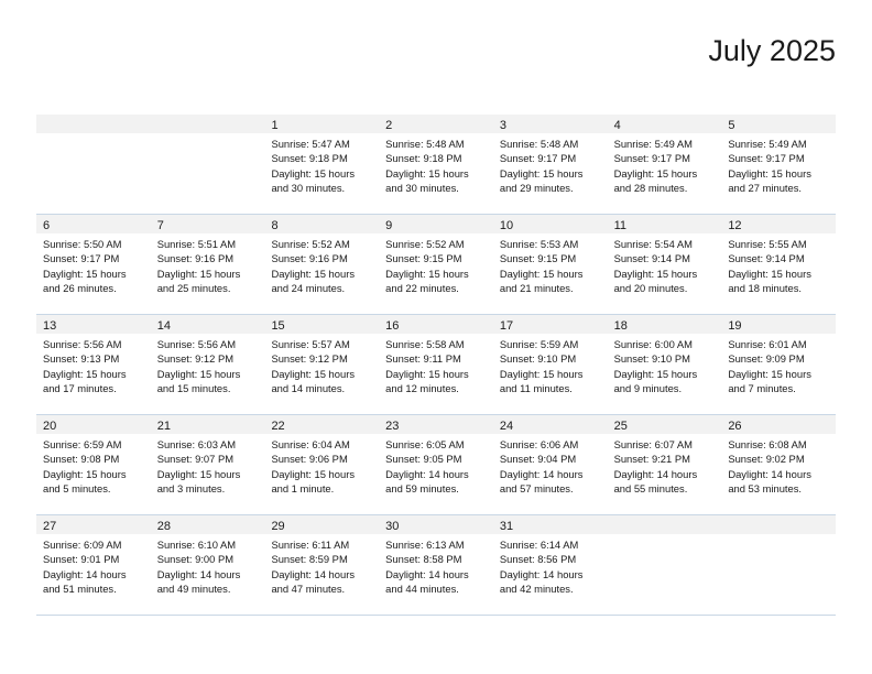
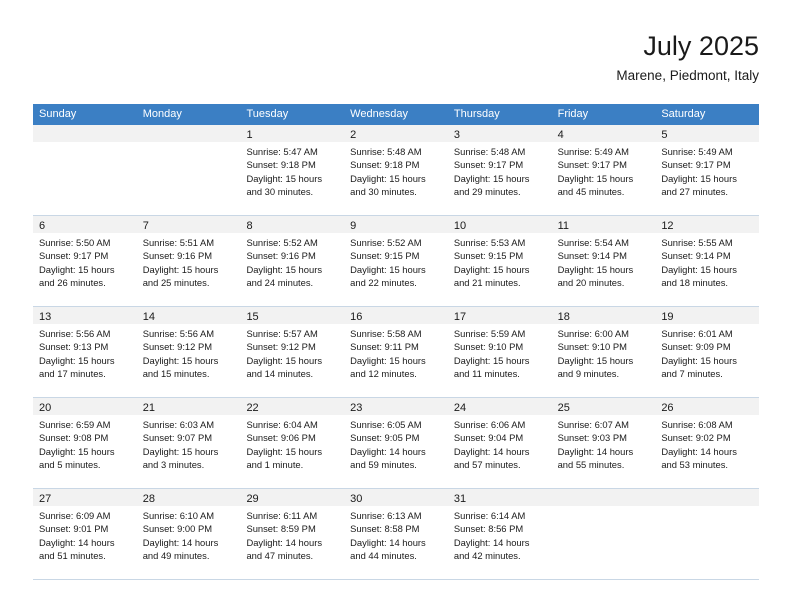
  July 2025
+ Marene, Piedmont, Italy
+ Sunday
+ Monday
+ Tuesday
+ Wednesday
+ Thursday
+ Friday
+ Saturday
  1
  Sunrise: 5:47 AM
  Sunset: 9:18 PM
  Daylight: 15 hours
  and 30 minutes.
  2
  Sunrise: 5:48 AM
  Sunset: 9:18 PM
  Daylight: 15 hours
  and 30 minutes.
  3
  Sunrise: 5:48 AM
  Sunset: 9:17 PM
  Daylight: 15 hours
  and 29 minutes.
  4
  Sunrise: 5:49 AM
  Sunset: 9:17 PM
  Daylight: 15 hours
- and 28 minutes.
+ and 45 minutes.
  5
  Sunrise: 5:49 AM
  Sunset: 9:17 PM
  Daylight: 15 hours
  and 27 minutes.
  6
  Sunrise: 5:50 AM
  Sunset: 9:17 PM
  Daylight: 15 hours
  and 26 minutes.
  7
  Sunrise: 5:51 AM
  Sunset: 9:16 PM
  Daylight: 15 hours
  and 25 minutes.
  8
  Sunrise: 5:52 AM
  Sunset: 9:16 PM
  Daylight: 15 hours
  and 24 minutes.
  9
  Sunrise: 5:52 AM
  Sunset: 9:15 PM
  Daylight: 15 hours
  and 22 minutes.
  10
  Sunrise: 5:53 AM
  Sunset: 9:15 PM
  Daylight: 15 hours
  and 21 minutes.
  11
  Sunrise: 5:54 AM
  Sunset: 9:14 PM
  Daylight: 15 hours
  and 20 minutes.
  12
  Sunrise: 5:55 AM
  Sunset: 9:14 PM
  Daylight: 15 hours
  and 18 minutes.
  13
  Sunrise: 5:56 AM
  Sunset: 9:13 PM
  Daylight: 15 hours
  and 17 minutes.
  14
  Sunrise: 5:56 AM
  Sunset: 9:12 PM
  Daylight: 15 hours
  and 15 minutes.
  15
  Sunrise: 5:57 AM
  Sunset: 9:12 PM
  Daylight: 15 hours
  and 14 minutes.
  16
  Sunrise: 5:58 AM
  Sunset: 9:11 PM
  Daylight: 15 hours
  and 12 minutes.
  17
  Sunrise: 5:59 AM
  Sunset: 9:10 PM
  Daylight: 15 hours
  and 11 minutes.
  18
  Sunrise: 6:00 AM
  Sunset: 9:10 PM
  Daylight: 15 hours
  and 9 minutes.
  19
  Sunrise: 6:01 AM
  Sunset: 9:09 PM
  Daylight: 15 hours
  and 7 minutes.
  20
  Sunrise: 6:59 AM
  Sunset: 9:08 PM
  Daylight: 15 hours
  and 5 minutes.
  21
  Sunrise: 6:03 AM
  Sunset: 9:07 PM
  Daylight: 15 hours
  and 3 minutes.
  22
  Sunrise: 6:04 AM
  Sunset: 9:06 PM
  Daylight: 15 hours
  and 1 minute.
  23
  Sunrise: 6:05 AM
  Sunset: 9:05 PM
  Daylight: 14 hours
  and 59 minutes.
  24
  Sunrise: 6:06 AM
  Sunset: 9:04 PM
  Daylight: 14 hours
  and 57 minutes.
  25
  Sunrise: 6:07 AM
- Sunset: 9:21 PM
+ Sunset: 9:03 PM
  Daylight: 14 hours
  and 55 minutes.
  26
  Sunrise: 6:08 AM
  Sunset: 9:02 PM
  Daylight: 14 hours
  and 53 minutes.
  27
  Sunrise: 6:09 AM
  Sunset: 9:01 PM
  Daylight: 14 hours
  and 51 minutes.
  28
  Sunrise: 6:10 AM
  Sunset: 9:00 PM
  Daylight: 14 hours
  and 49 minutes.
  29
  Sunrise: 6:11 AM
  Sunset: 8:59 PM
  Daylight: 14 hours
  and 47 minutes.
  30
  Sunrise: 6:13 AM
  Sunset: 8:58 PM
  Daylight: 14 hours
  and 44 minutes.
  31
  Sunrise: 6:14 AM
  Sunset: 8:56 PM
  Daylight: 14 hours
  and 42 minutes.
